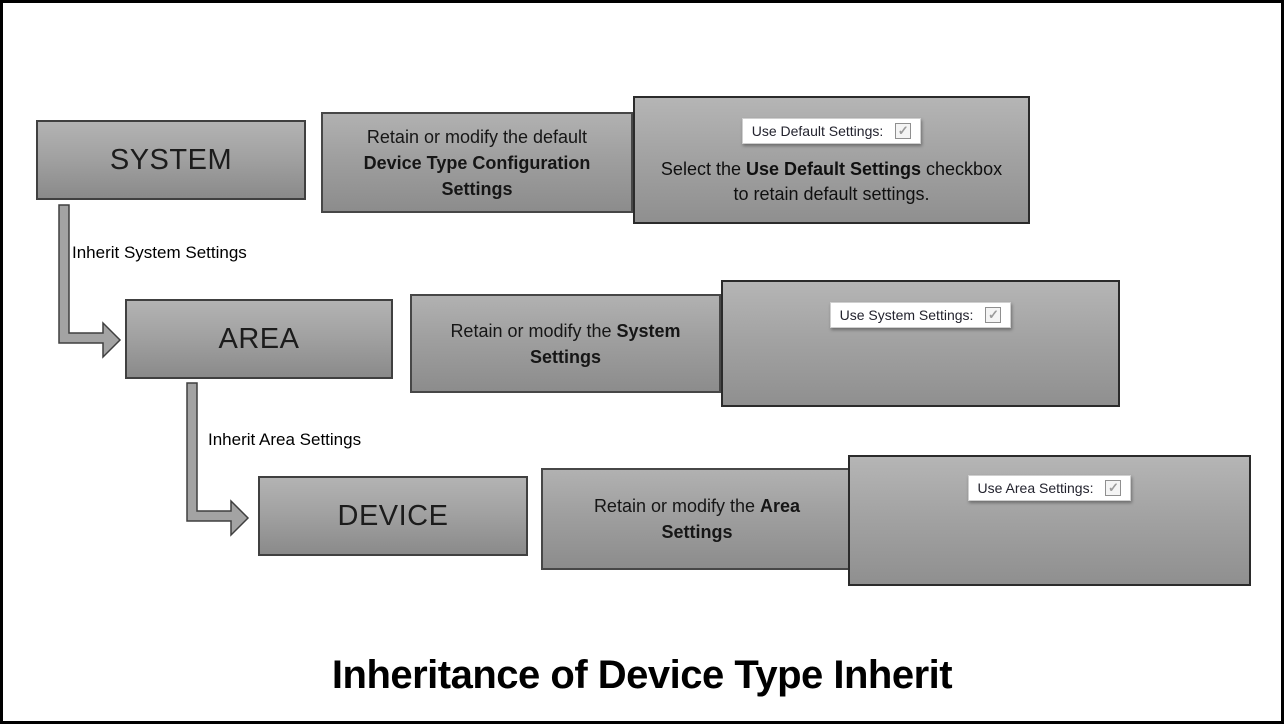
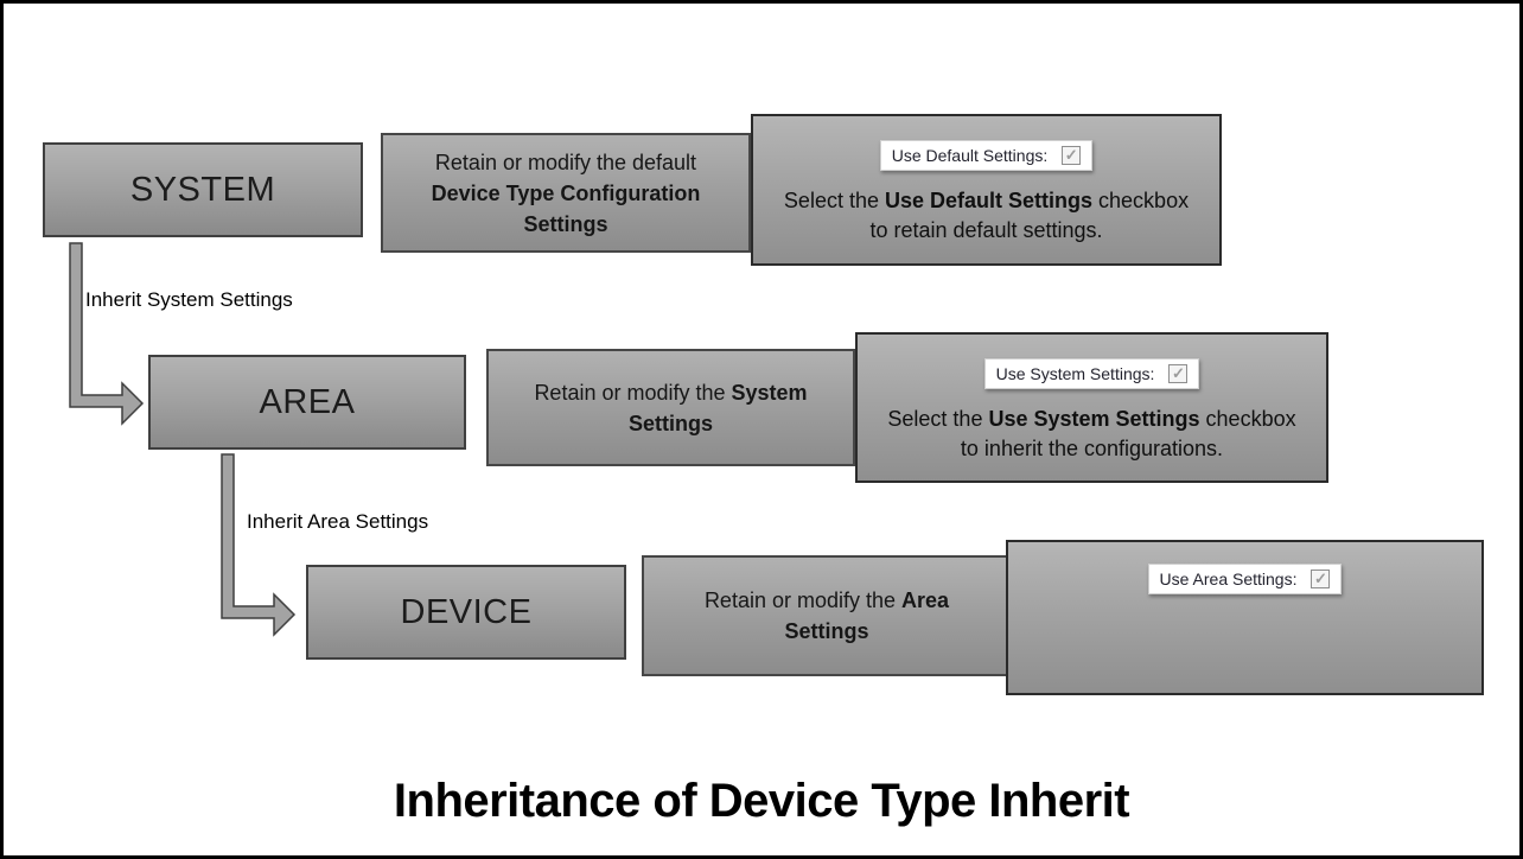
  SYSTEM
  Retain or modify the default
  Device Type Configuration
  Settings
  Use Default Settings:
  ✓
  Select the Use Default Settings checkbox
  to retain default settings.
  Inherit System Settings
  AREA
  Retain or modify the System
  Settings
  Use System Settings:
  ✓
+ Select the Use System Settings checkbox
+ to inherit the configurations.
  Inherit Area Settings
  DEVICE
  Retain or modify the Area
  Settings
  Use Area Settings:
  ✓
  Inheritance of Device Type Inherit
